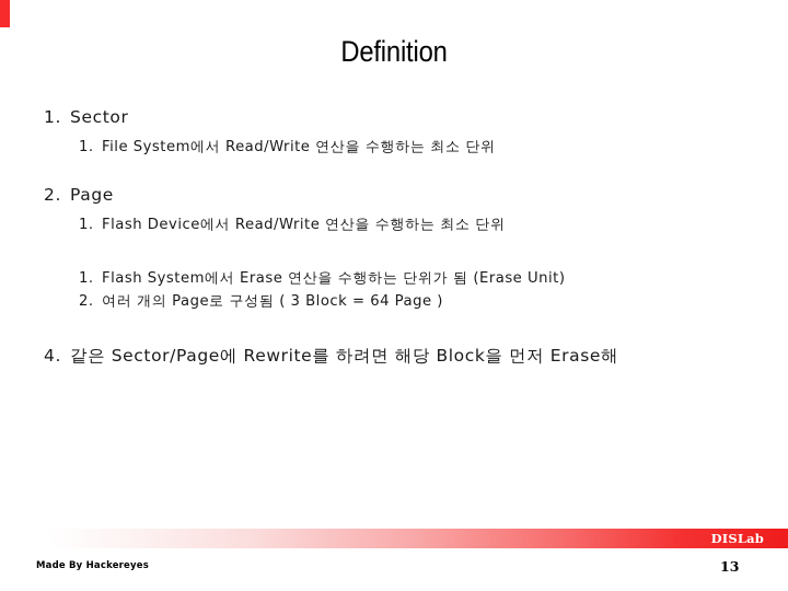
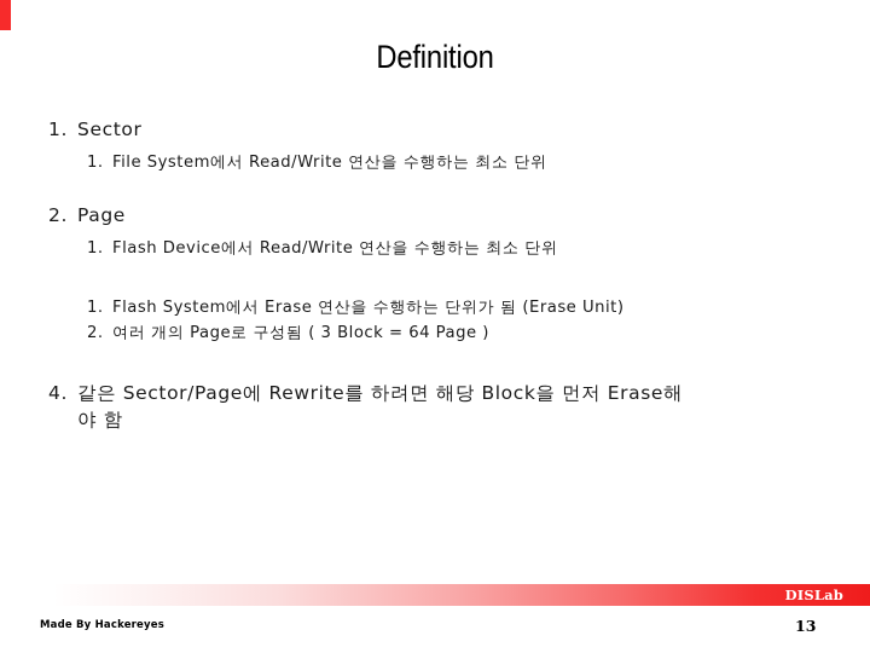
  Definition
  1.
  Sector
  1.
  File System에서 Read/Write 연산을 수행하는 최소 단위
  2.
  Page
  1.
  Flash Device에서 Read/Write 연산을 수행하는 최소 단위
  1.
  Flash System에서 Erase 연산을 수행하는 단위가 됨 (Erase Unit)
  2.
  여러 개의 Page로 구성됨 ( 3 Block = 64 Page )
  4.
  같은 Sector/Page에 Rewrite를 하려면 해당 Block을 먼저 Erase해
+ 야 함
  DISLab
  Made By Hackereyes
  13
